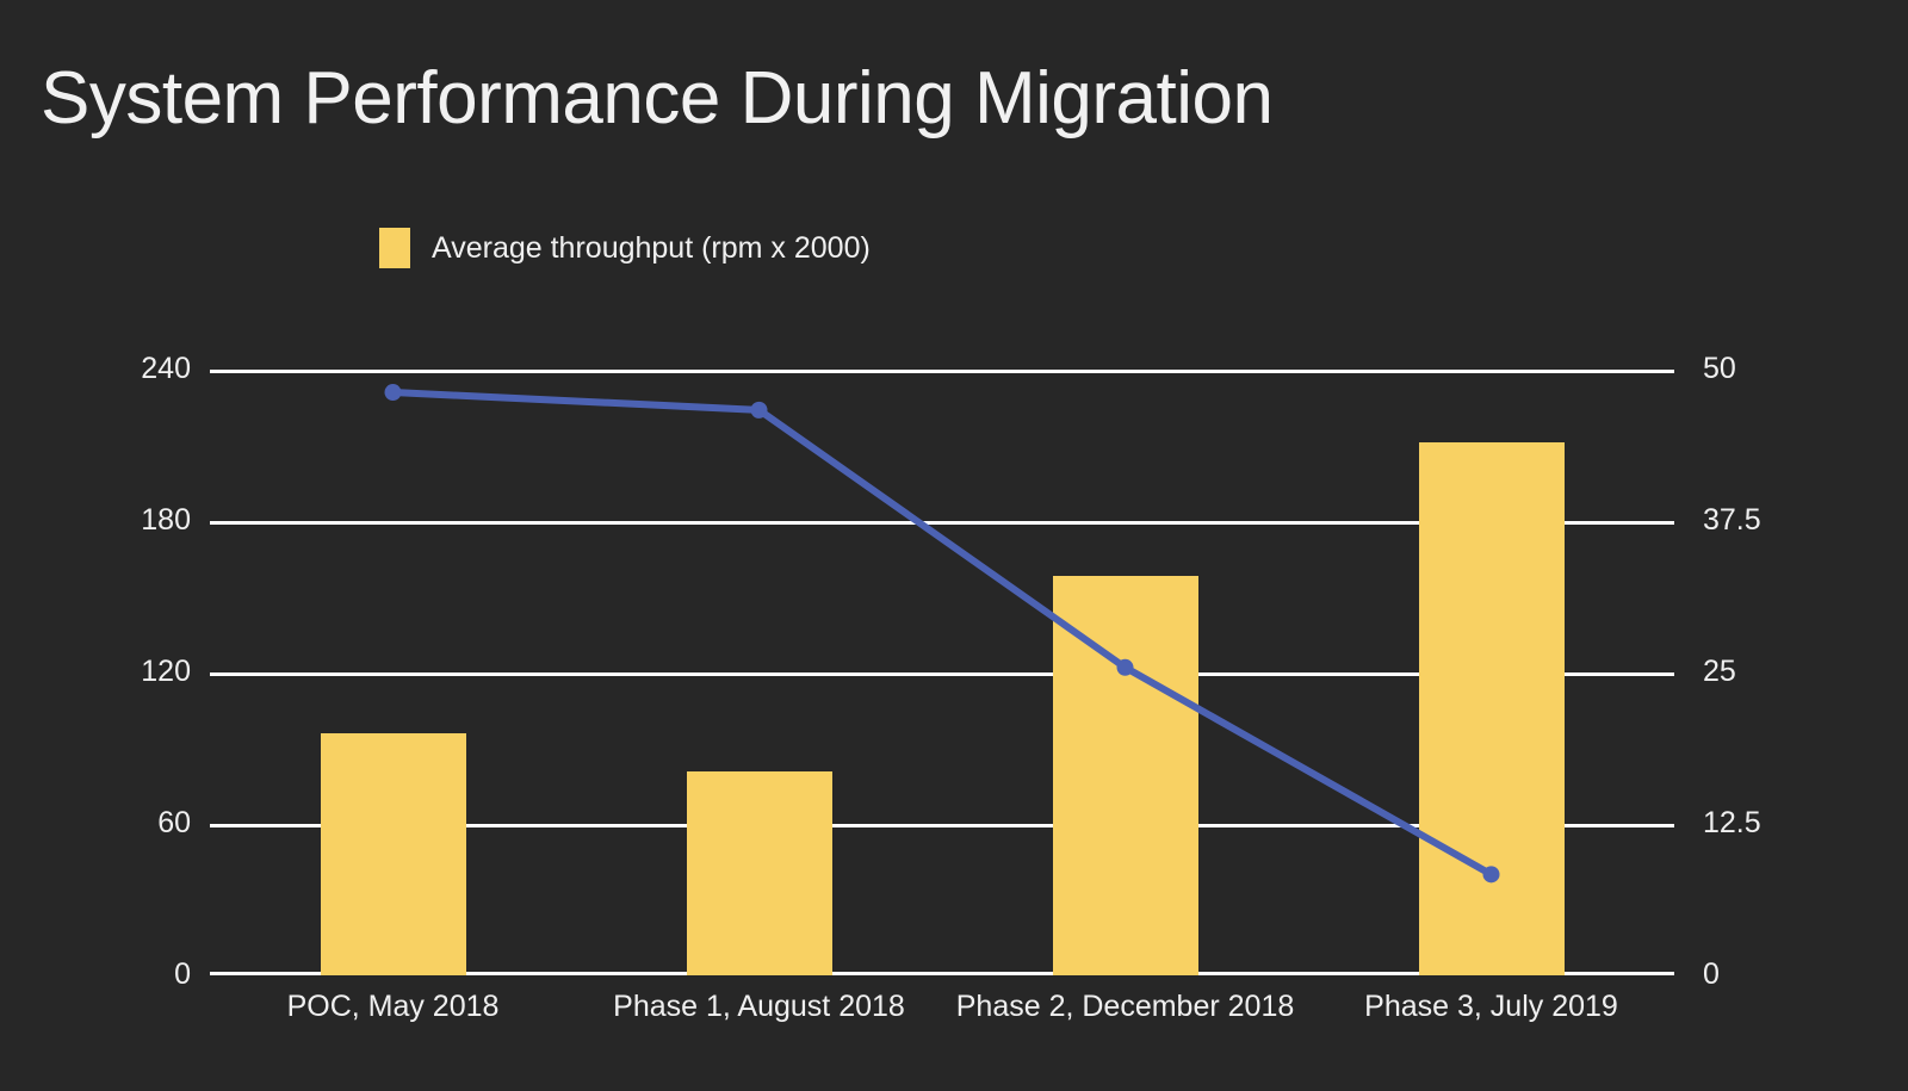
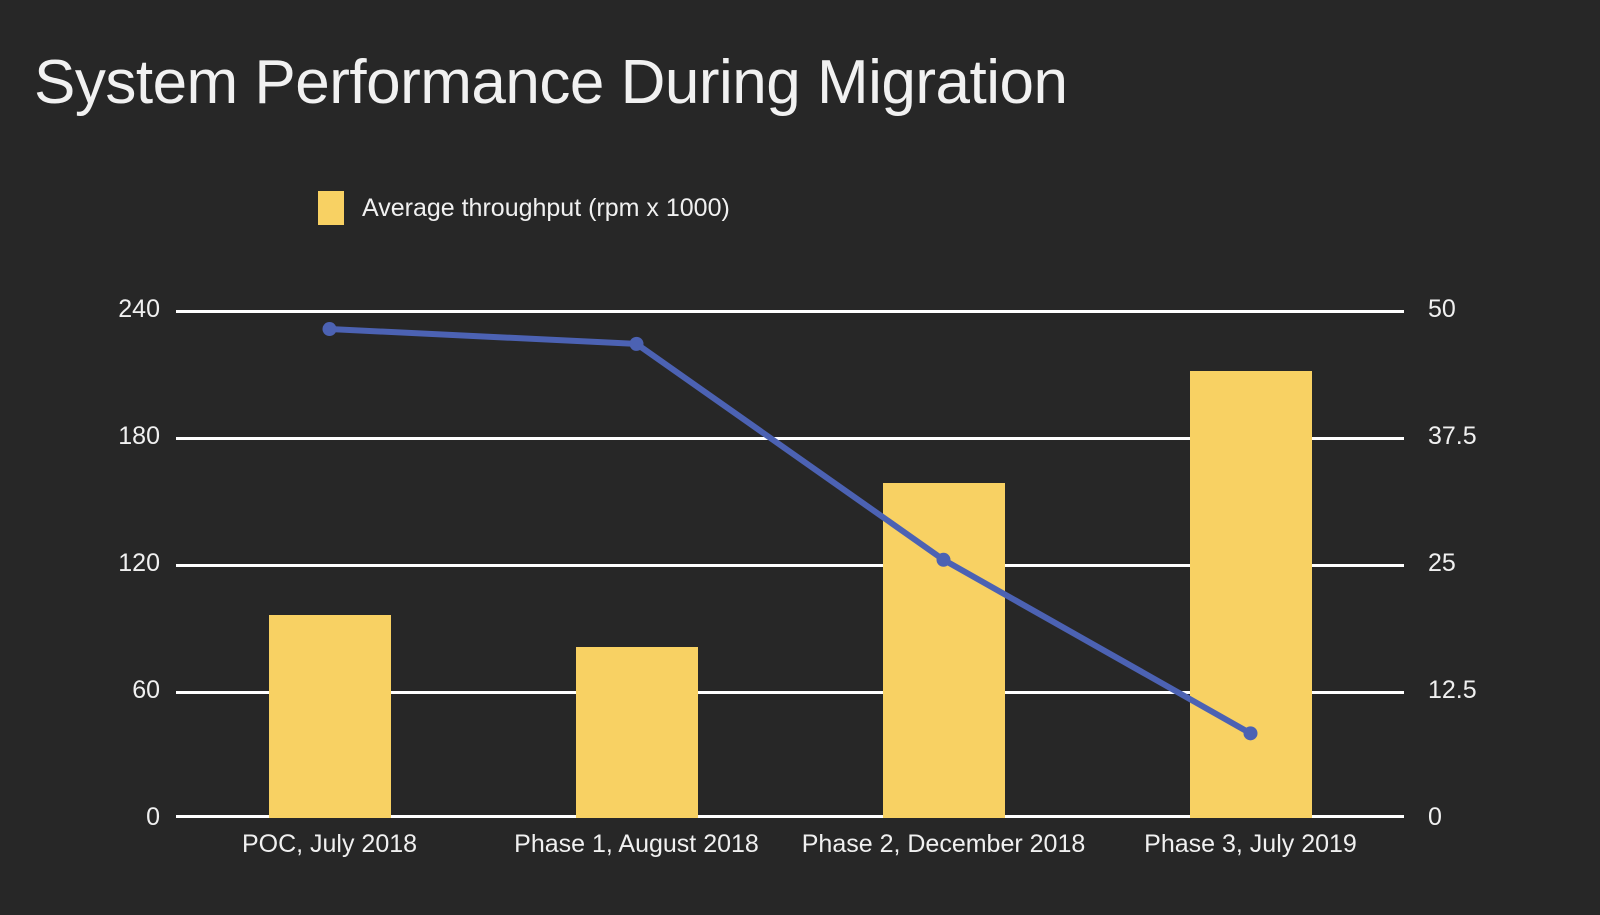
  System Performance During Migration
- Average throughput (rpm x 2000)
+ Average throughput (rpm x 1000)
  240
  180
  120
  60
  0
  50
  37.5
  25
  12.5
  0
- POC, May 2018
+ POC, July 2018
  Phase 1, August 2018
  Phase 2, December 2018
  Phase 3, July 2019
